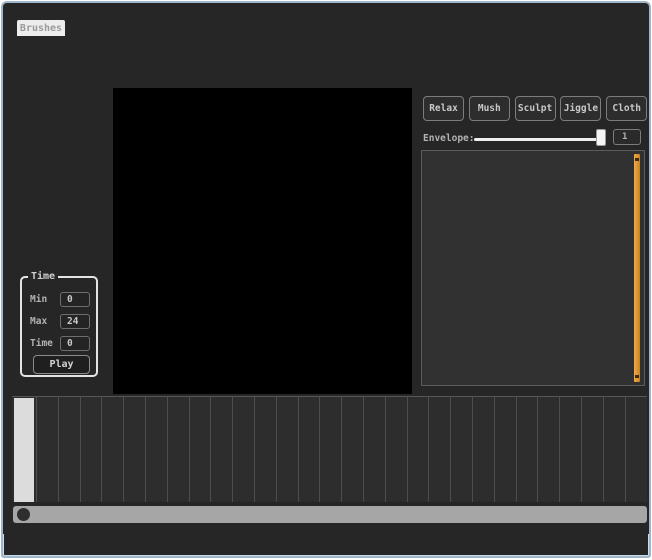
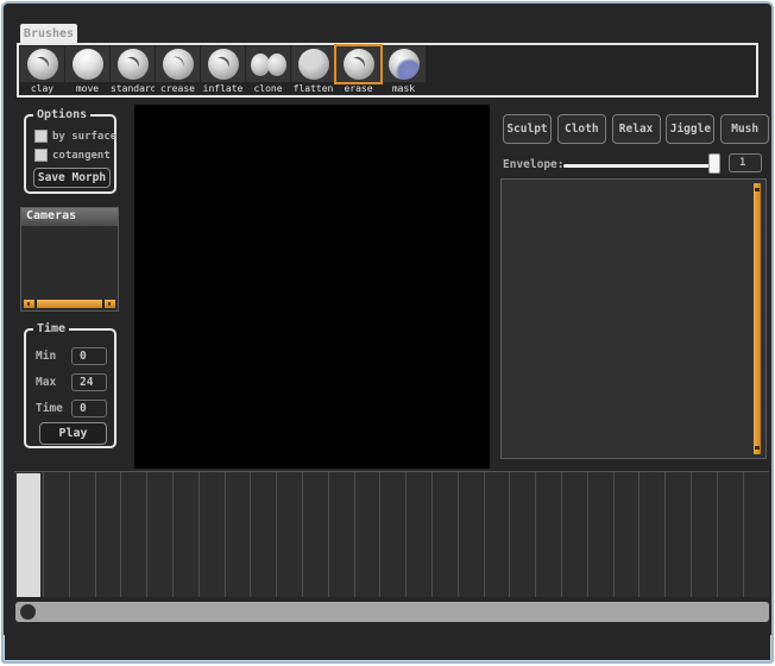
  Brushes
+ clay
+ move
+ standard
+ crease
+ inflate
+ clone
+ flatten
+ erase
+ mask
+ Options
+ by surface
+ cotangent
+ Save Morph
+ Cameras
  Time
  Min
  0
  Max
  24
  Time
  0
  Play
- Relax
+ Sculpt
- Mush
+ Cloth
- Sculpt
+ Relax
  Jiggle
- Cloth
+ Mush
  Envelope:
  1
